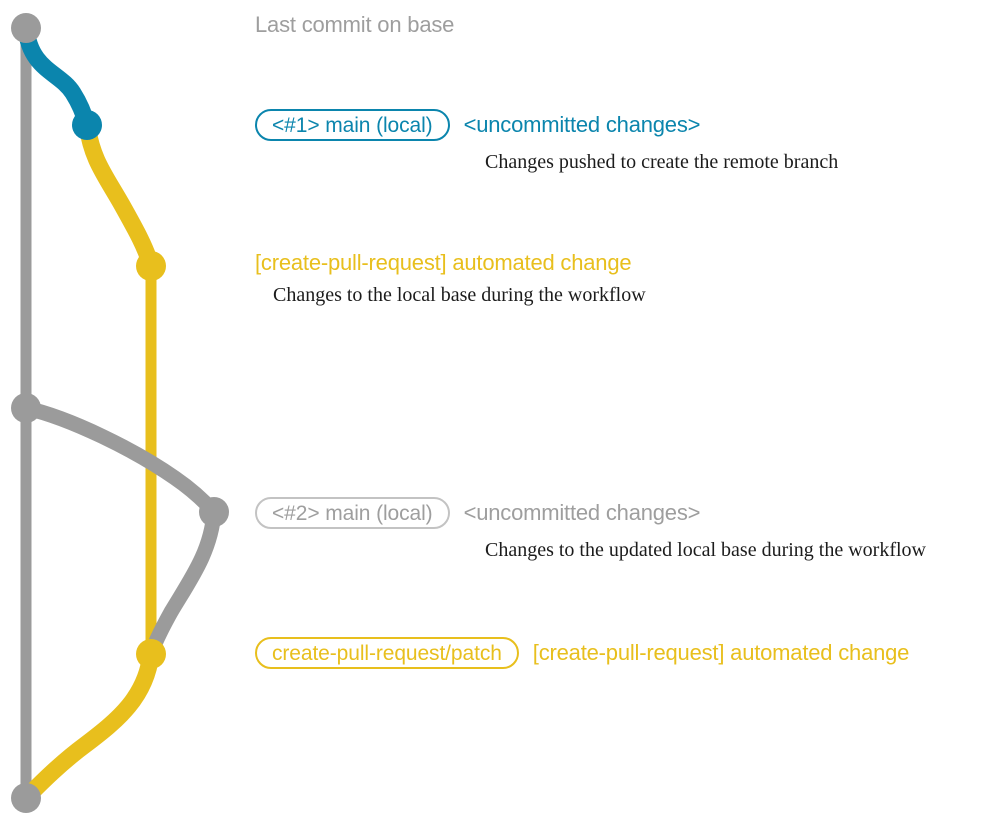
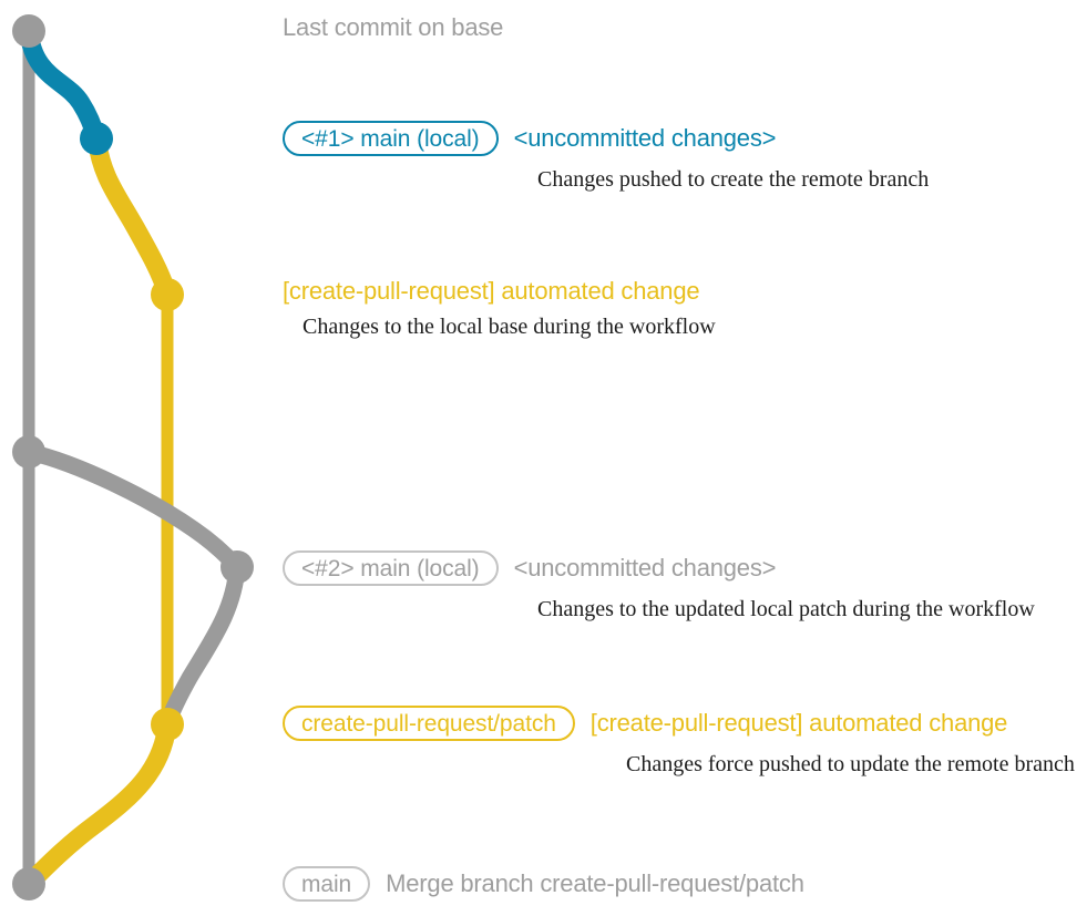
  Last commit on base
  <#1> main (local)
  <uncommitted changes>
  Changes pushed to create the remote branch
  [create-pull-request] automated change
  Changes to the local base during the workflow
  <#2> main (local)
  <uncommitted changes>
- Changes to the updated local base during the workflow
+ Changes to the updated local patch during the workflow
  create-pull-request/patch
  [create-pull-request] automated change
+ Changes force pushed to update the remote branch
+ main
+ Merge branch create-pull-request/patch
